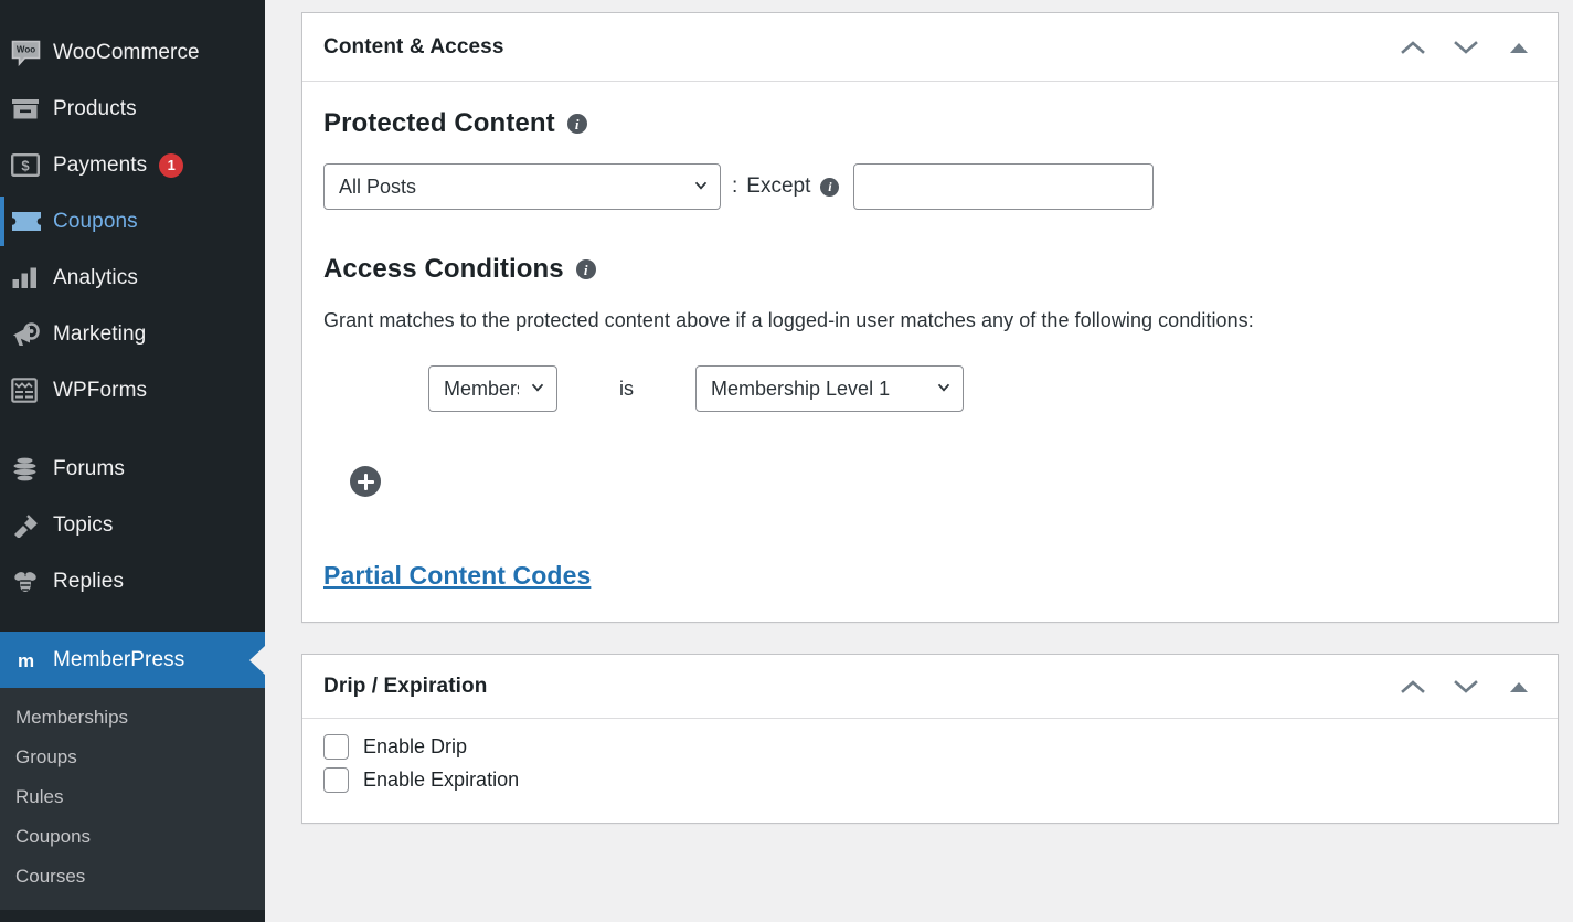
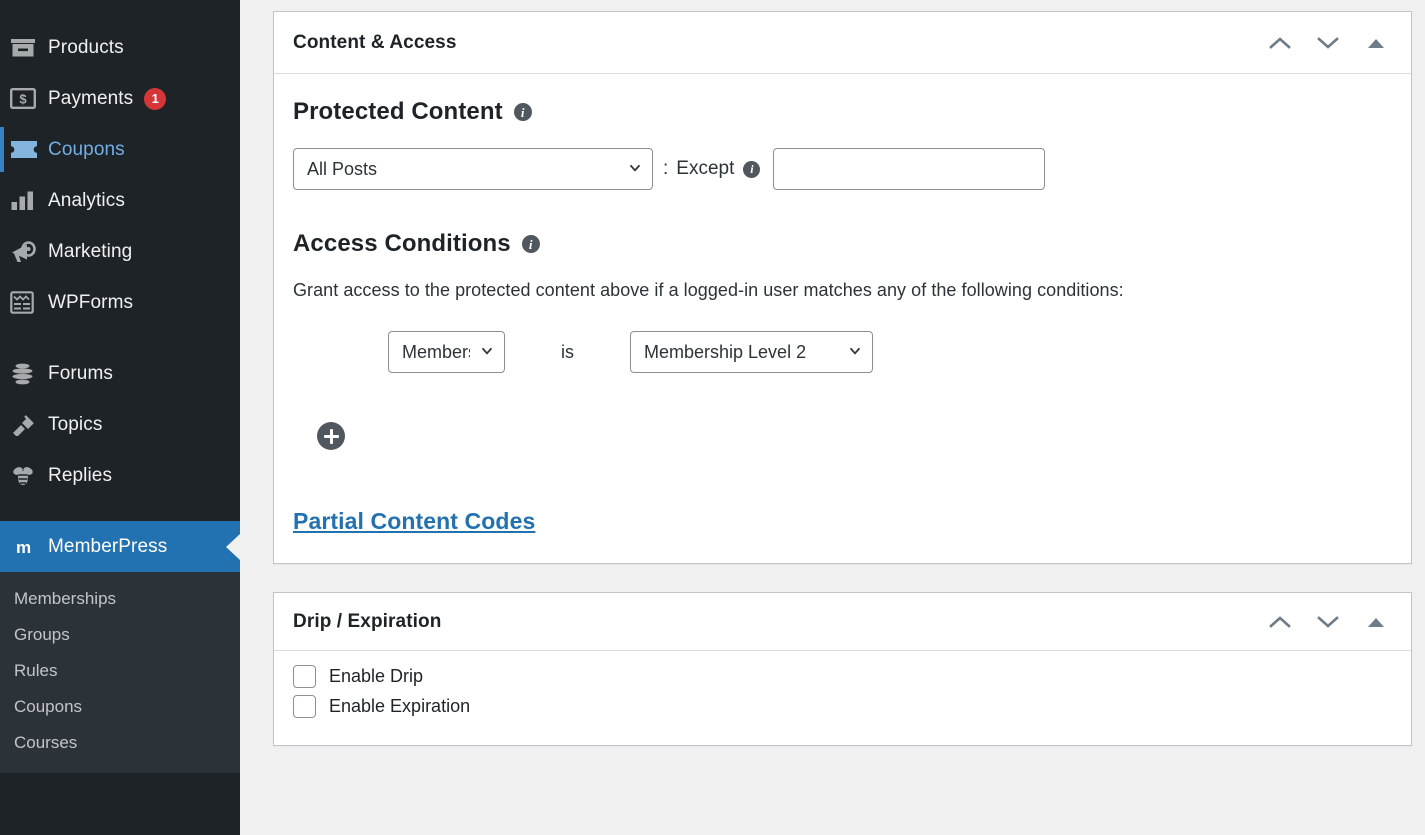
- Woo
- WooCommerce
  Products
  $
  Payments
  1
  Coupons
  Analytics
  Marketing
  WPForms
  Forums
  Topics
  Replies
  m
  MemberPress
  Memberships
  Groups
  Rules
  Coupons
  Courses
  Content & Access
  Protected Content
  i
  All Posts
  :
  Except
  i
  Access Conditions
  i
- Grant matches to the protected content above if a logged-in user matches any of the following conditions:
+ Grant access to the protected content above if a logged-in user matches any of the following conditions:
  is
- Membership Level 1
+ Membership Level 2
  Partial Content Codes
  Drip / Expiration
  Enable Drip
  Enable Expiration
